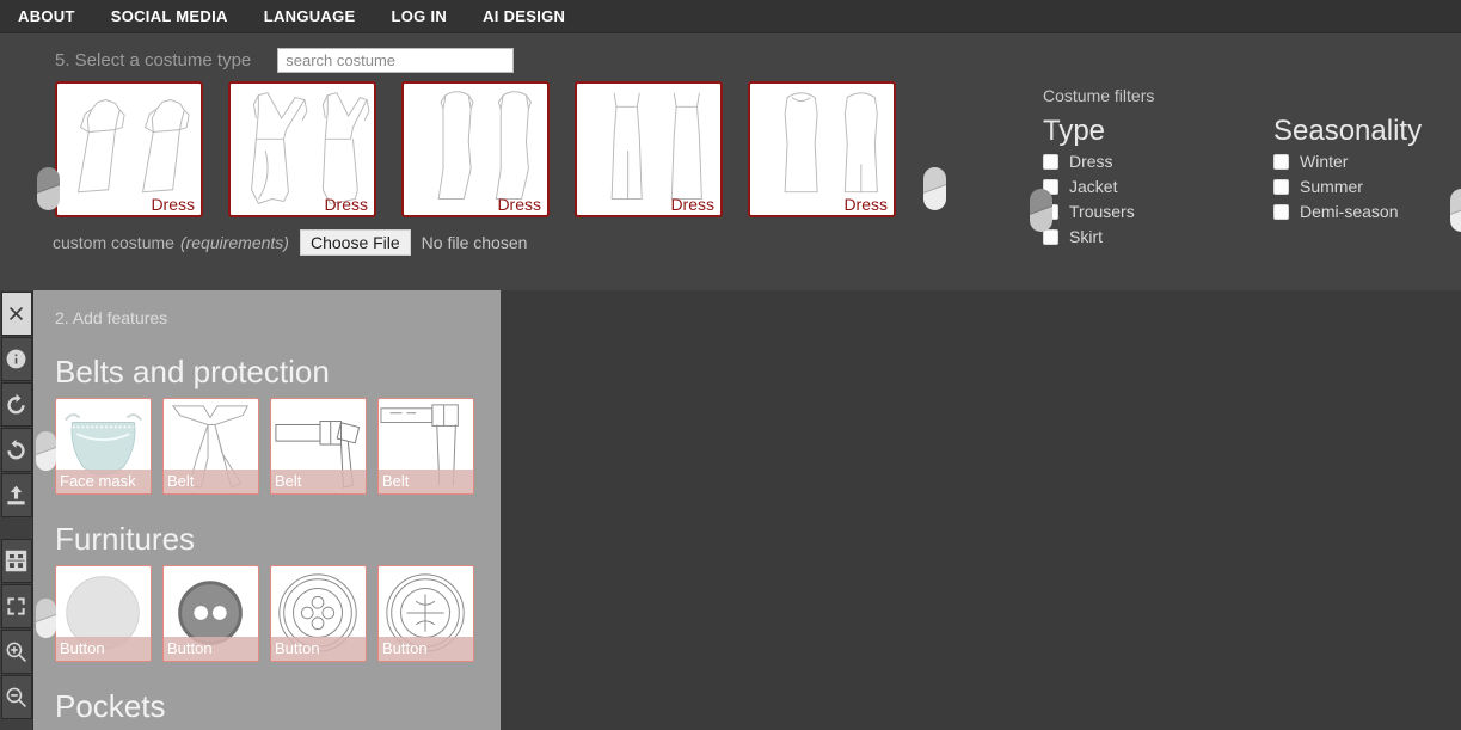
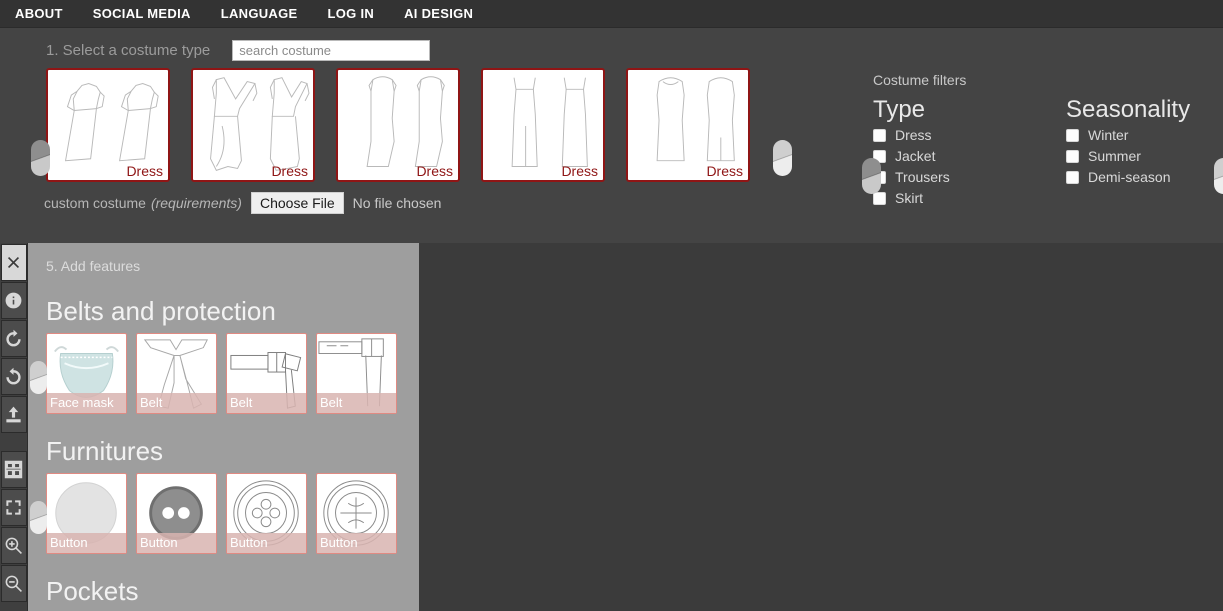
  ABOUT
  SOCIAL MEDIA
  LANGUAGE
  LOG IN
  AI DESIGN
- 5. Select a costume type
+ 1. Select a costume type
  search costume
  Dress
  Dress
  Dress
  Dress
  Dress
  custom costume
  (requirements)
  Choose File
  No file chosen
  Costume filters
  Type
  Dress
  Jacket
  Trousers
  Skirt
  Seasonality
  Winter
  Summer
  Demi-season
- 2. Add features
+ 5. Add features
  Belts and protection
  Face mask
  Belt
  Belt
  Belt
  Furnitures
  Button
  Button
  Button
  Button
  Pockets
